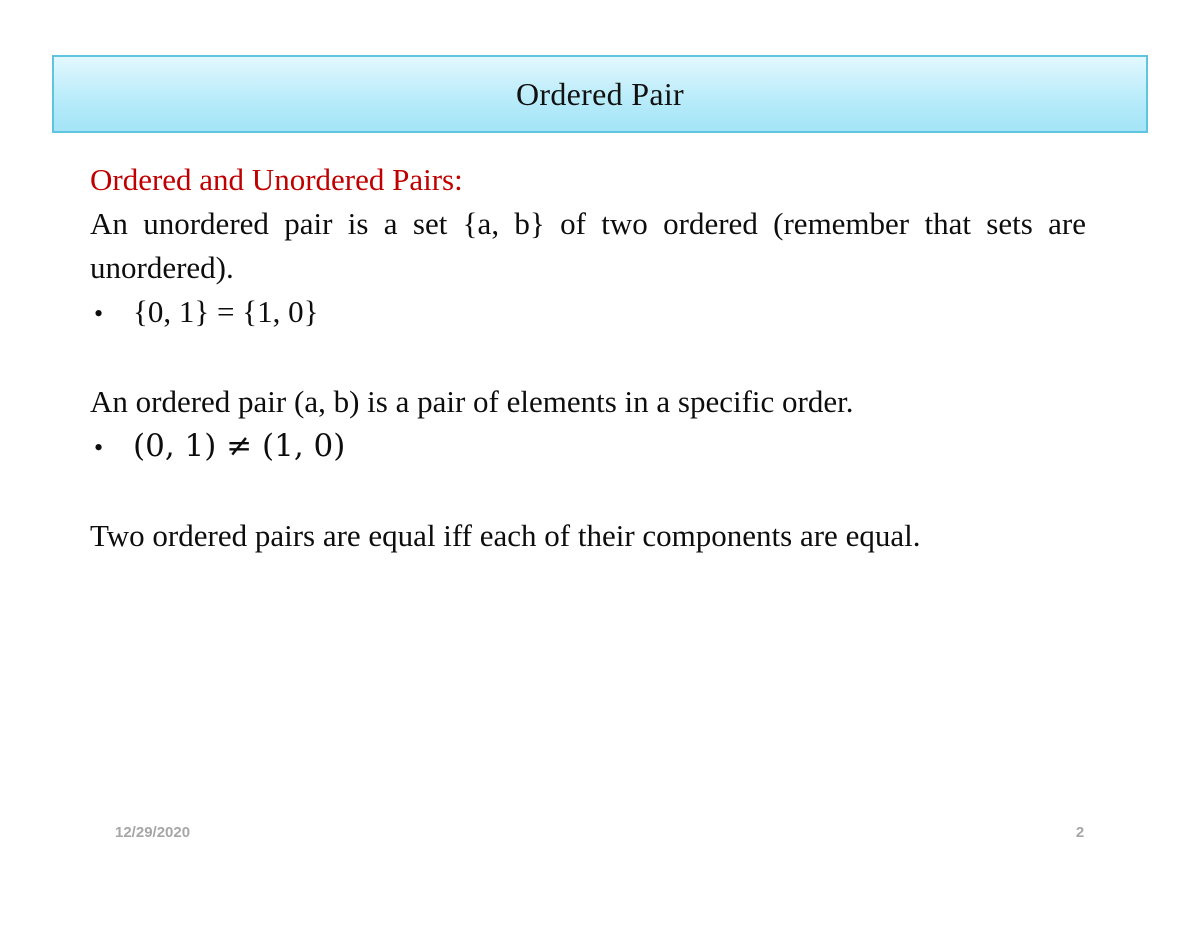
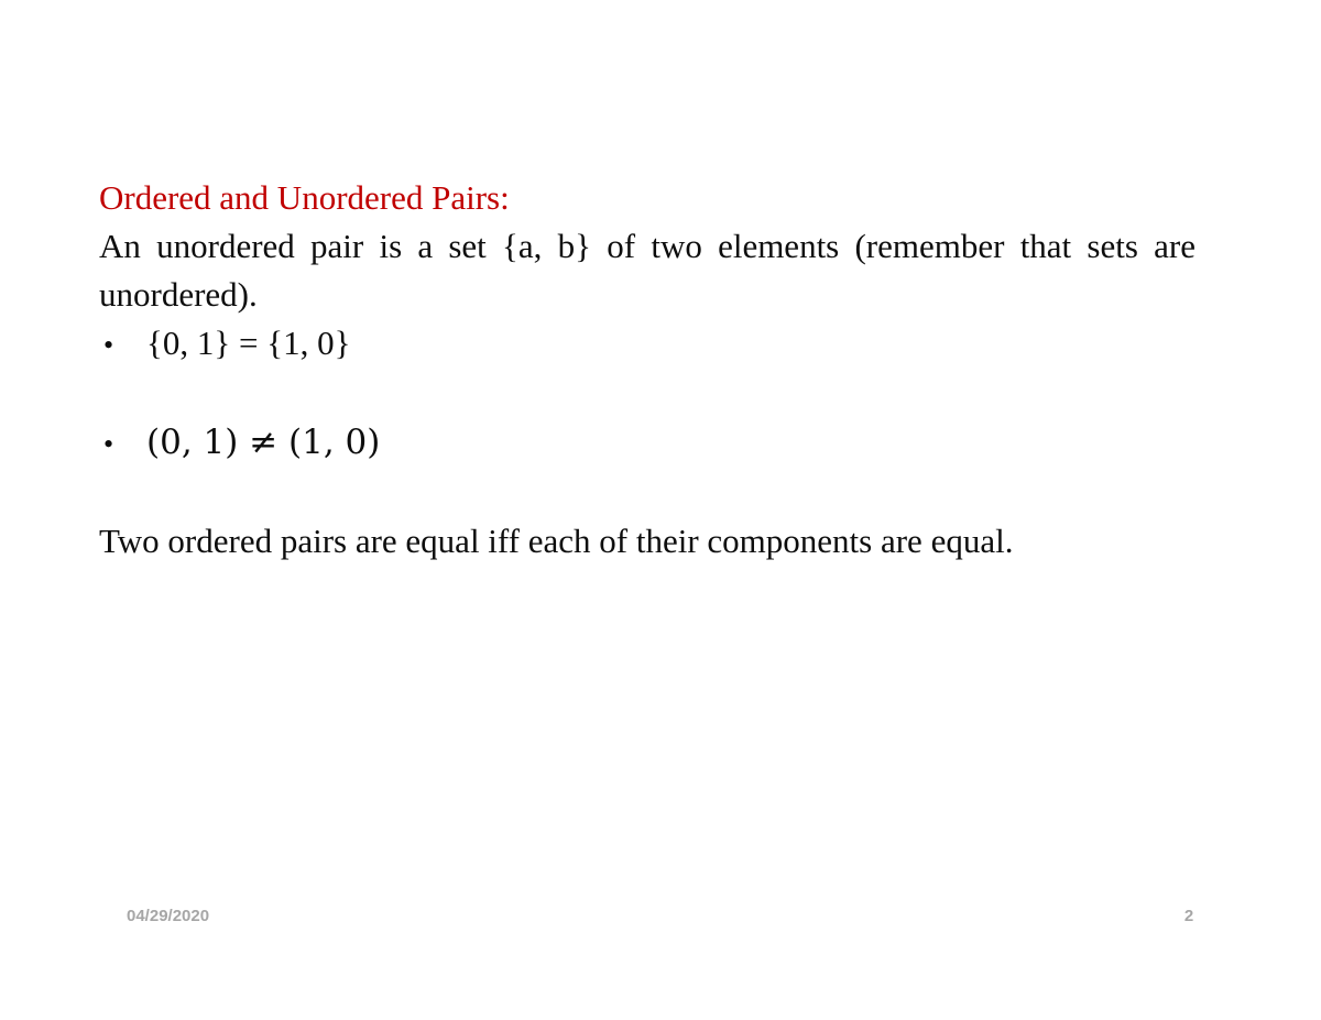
- Ordered Pair
  Ordered and Unordered Pairs:
- An unordered pair is a set {a, b} of two ordered (remember that sets are unordered).
+ An unordered pair is a set {a, b} of two elements (remember that sets are unordered).
  •
  {0, 1} = {1, 0}
- An ordered pair (a, b) is a pair of elements in a specific order.
  •
  (0, 1) ≠ (1, 0)
  Two ordered pairs are equal iff each of their components are equal.
- 12/29/2020
+ 04/29/2020
  2
